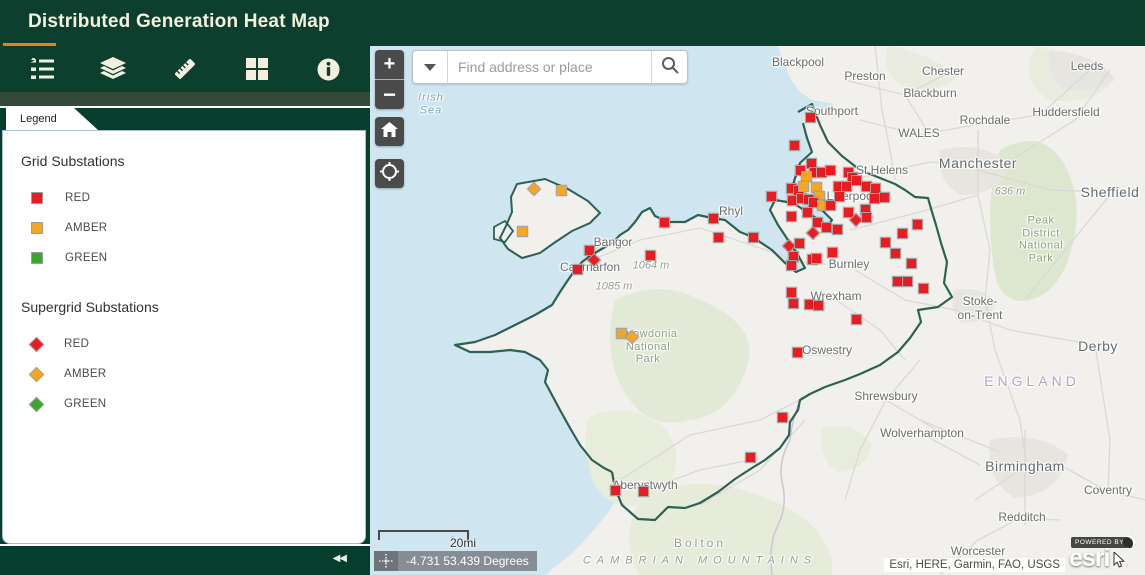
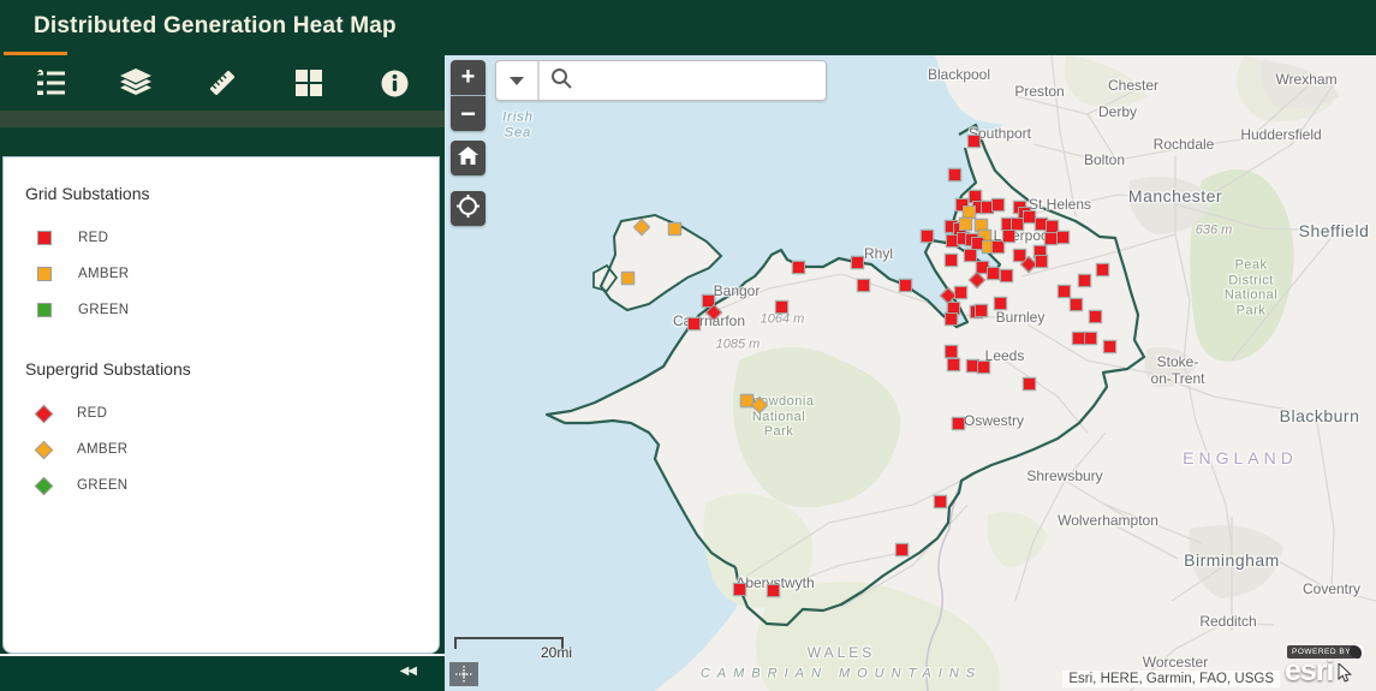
  Distributed Generation Heat Map
- Legend
  Grid Substations
  RED
  AMBER
  GREEN
  Supergrid Substations
  RED
  AMBER
  GREEN
  ◀◀
  Irish
  Sea
  Blackpool
  Preston
  Chester
- Leeds
+ Wrexham
- Blackburn
+ Derby
  outhport
  Rochdale
  Huddersfield
- WALES
+ Bolton
  Manchester
  St Helens
  636 m
  Sheffield
  Peak
  District
  National
  Park
  Rhyl
  Bangor
  Crnarfon
  1064 m
  1085 m
  Burnley
- Wrexham
+ Leeds
  National
  Park
  Oswestry
  Stoke-
  on-Trent
- Derby
+ Blackburn
  ENGLAND
  Shrewsbury
  Wolverhampton
  Birmingham
  Coventry
  Redditch
  Worcester
  bertwyth
- Bolton
+ WALES
  CAMBRIAN MOUNTAINS
  +
  −
- Find address or place
  20mi
- -4.731 53.439 Degrees
  Esri, HERE, Garmin, FAO, USGS
  esri
